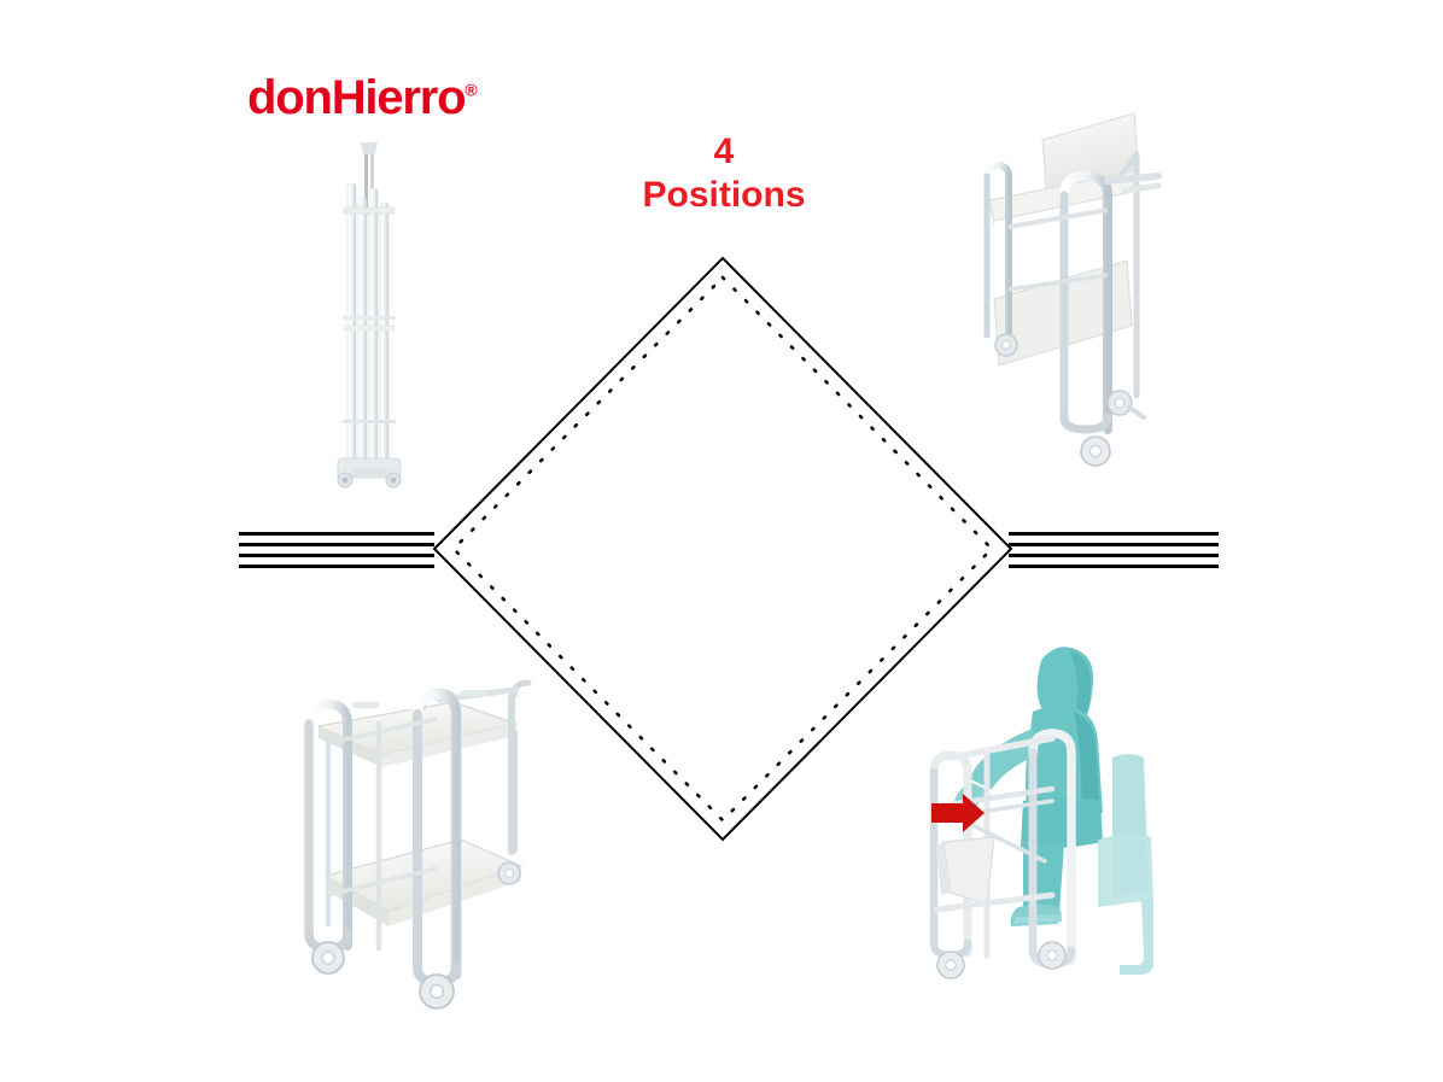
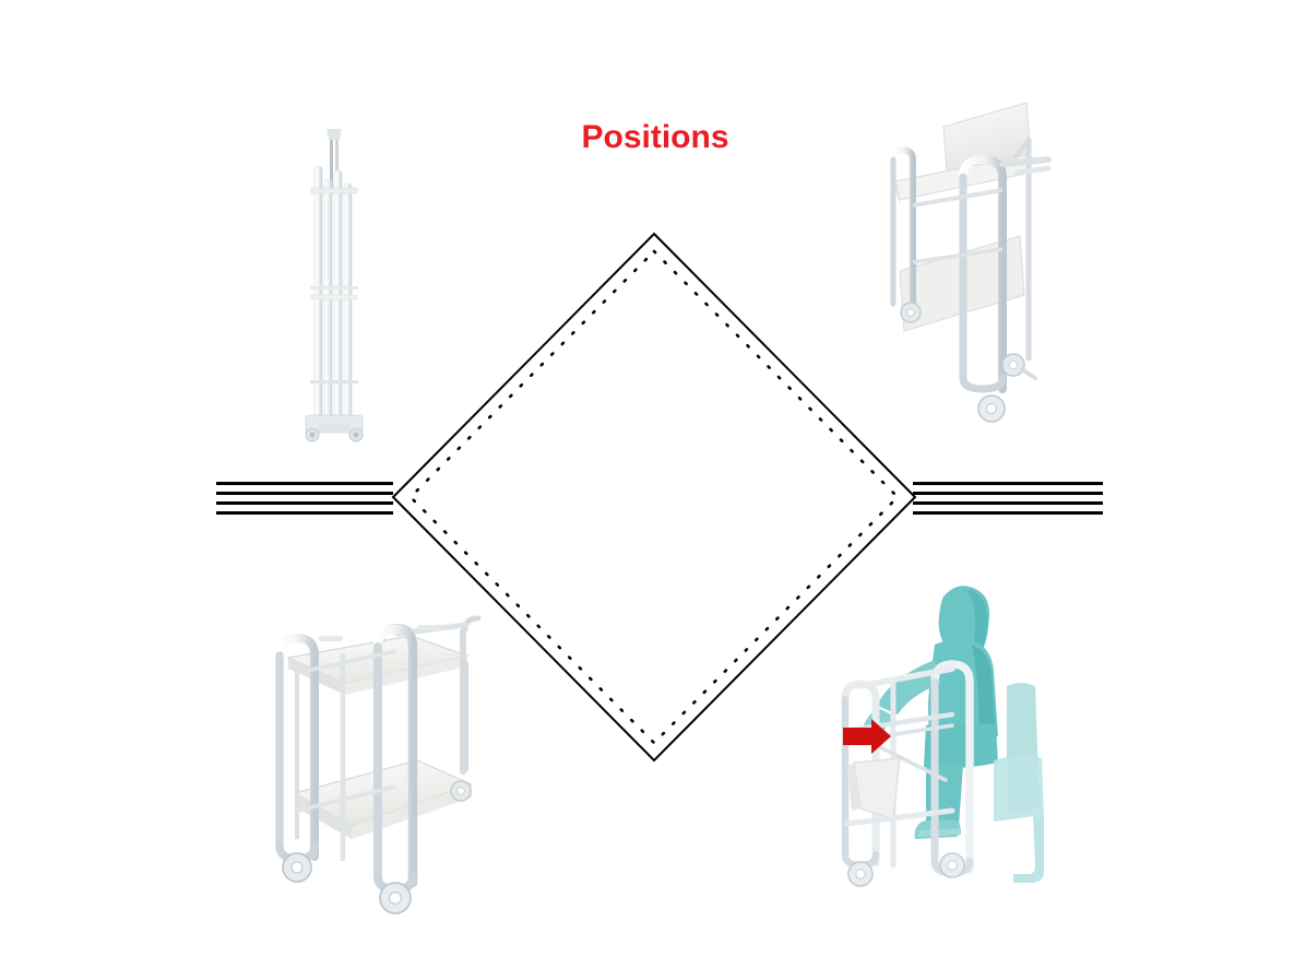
- donHierro®
- 4
  Positions
